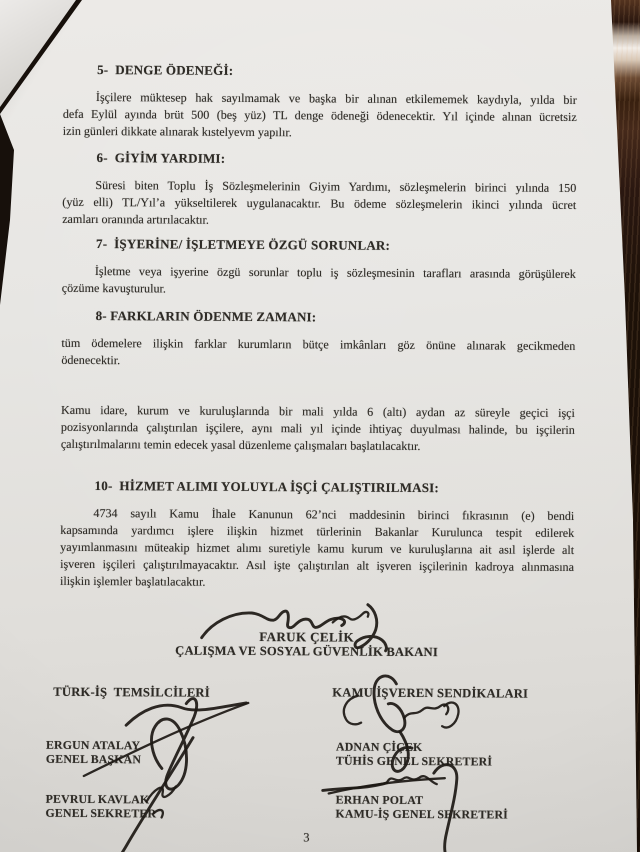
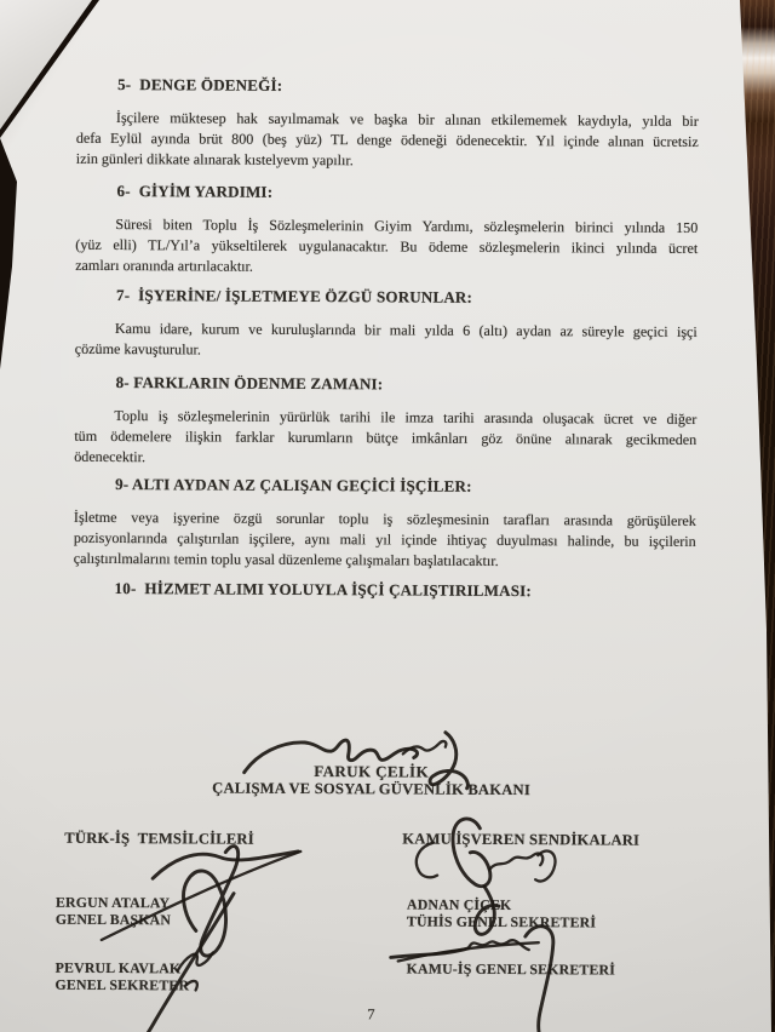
  5- DENGE ÖDENEĞİ:
  İşçilere müktesep hak sayılmamak ve başka bir alınan etkilememek kaydıyla, yılda bir
- defa Eylül ayında brüt 500 (beş yüz) TL denge ödeneği ödenecektir. Yıl içinde alınan ücretsiz
+ defa Eylül ayında brüt 800 (beş yüz) TL denge ödeneği ödenecektir. Yıl içinde alınan ücretsiz
  izin günleri dikkate alınarak kıstelyevm yapılır.
  6- GİYİM YARDIMI:
  Süresi biten Toplu İş Sözleşmelerinin Giyim Yardımı, sözleşmelerin birinci yılında 150
  (yüz elli) TL/Yıl’a yükseltilerek uygulanacaktır. Bu ödeme sözleşmelerin ikinci yılında ücret
  zamları oranında artırılacaktır.
  7- İŞYERİNE/ İŞLETMEYE ÖZGÜ SORUNLAR:
- İşletme veya işyerine özgü sorunlar toplu iş sözleşmesinin tarafları arasında görüşülerek
+ Kamu idare, kurum ve kuruluşlarında bir mali yılda 6 (altı) aydan az süreyle geçici işçi
  çözüme kavuşturulur.
  8- FARKLARIN ÖDENME ZAMANI:
+ Toplu iş sözleşmelerinin yürürlük tarihi ile imza tarihi arasında oluşacak ücret ve diğer
  tüm ödemelere ilişkin farklar kurumların bütçe imkânları göz önüne alınarak gecikmeden
  ödenecektir.
+ 9- ALTI AYDAN AZ ÇALIŞAN GEÇİCİ İŞÇİLER:
- Kamu idare, kurum ve kuruluşlarında bir mali yılda 6 (altı) aydan az süreyle geçici işçi
+ İşletme veya işyerine özgü sorunlar toplu iş sözleşmesinin tarafları arasında görüşülerek
  pozisyonlarında çalıştırılan işçilere, aynı mali yıl içinde ihtiyaç duyulması halinde, bu işçilerin
- çalıştırılmalarını temin edecek yasal düzenleme çalışmaları başlatılacaktır.
+ çalıştırılmalarını temin toplu yasal düzenleme çalışmaları başlatılacaktır.
  10- HİZMET ALIMI YOLUYLA İŞÇİ ÇALIŞTIRILMASI:
- 4734 sayılı Kamu İhale Kanunun 62’nci maddesinin birinci fıkrasının (e) bendi
- kapsamında yardımcı işlere ilişkin hizmet türlerinin Bakanlar Kurulunca tespit edilerek
- yayımlanmasını müteakip hizmet alımı suretiyle kamu kurum ve kuruluşlarına ait asıl işlerde alt
- işveren işçileri çalıştırılmayacaktır. Asıl işte çalıştırılan alt işveren işçilerinin kadroya alınmasına
- ilişkin işlemler başlatılacaktır.
  FARUK ÇELİK
  ÇALIŞMA VE SOSYAL GÜVENLİK BAKANI
  TÜRK-İŞ TEMSİLCİLERİ
  KAMU İŞVEREN SENDİKALARI
  ERGUN ATALAY
  GENEL BAŞAN
  PEVRUL KAVLAK
  GENEL SEKRETER
  ADNAN ÇİÇK
  TÜHİS GENL SEKRETERİ
- ERHAN POLAT
  KAMU-İŞ GENEL SEKRETERİ
- 3
+ 7
